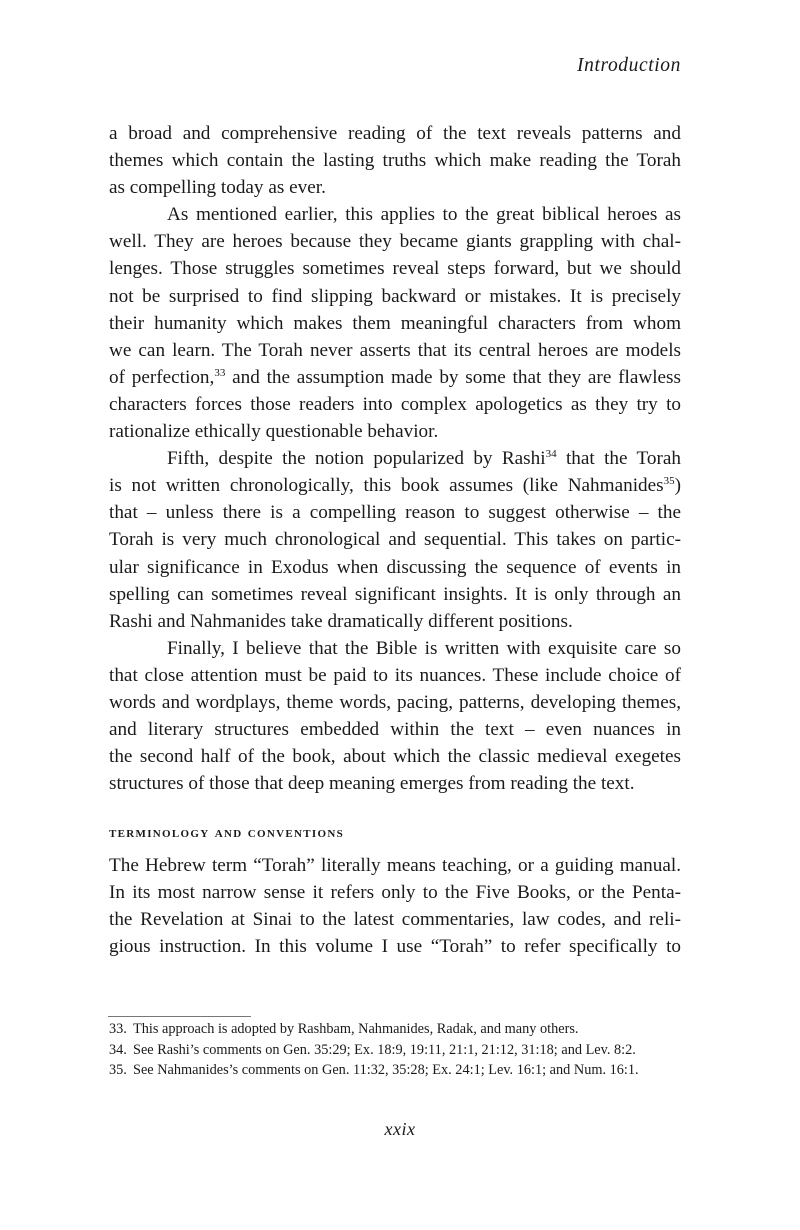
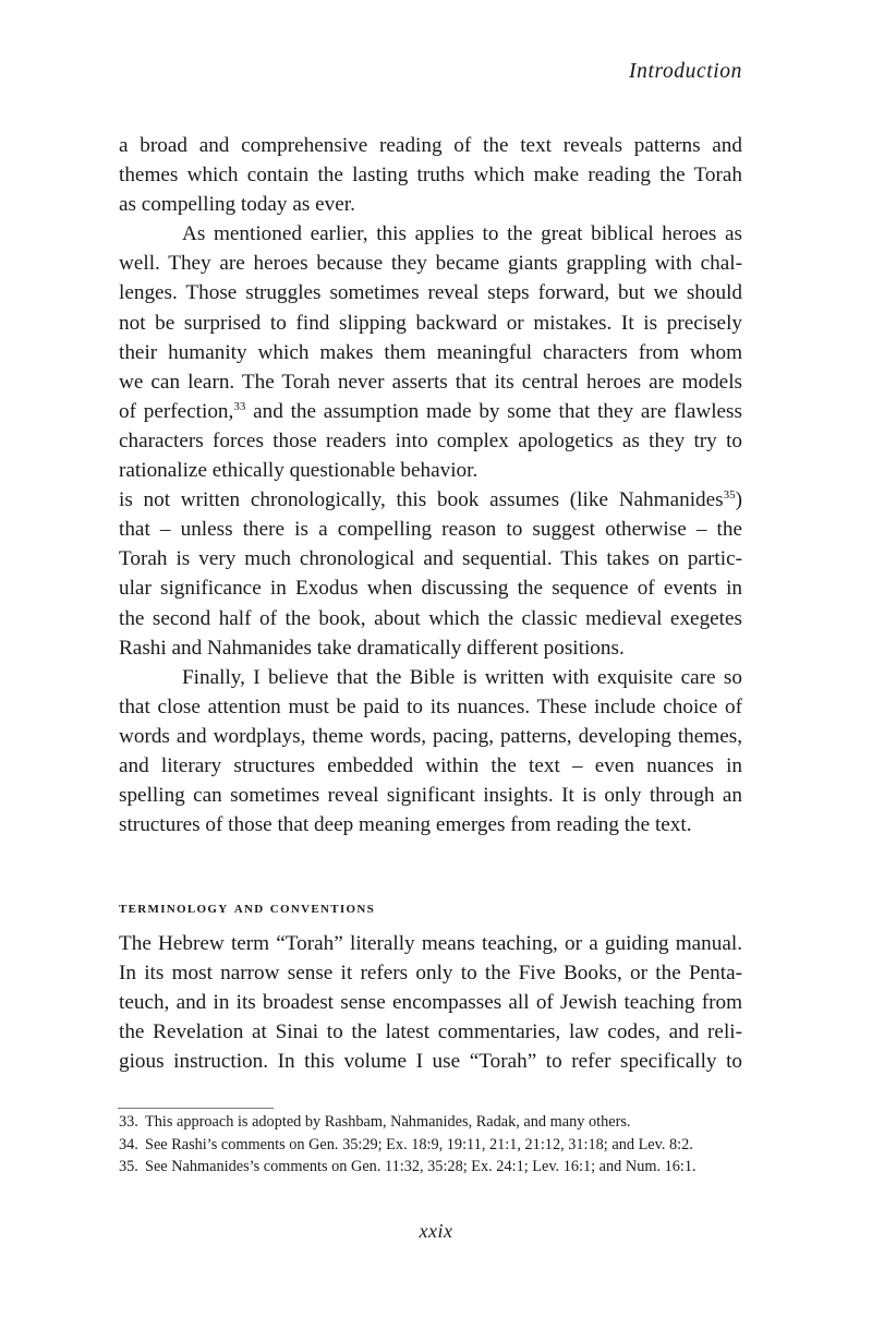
  Introduction
  a broad and comprehensive reading of the text reveals patterns and
  themes which contain the lasting truths which make reading the Torah
  as compelling today as ever.
  As mentioned earlier, this applies to the great biblical heroes as
  well. They are heroes because they became giants grappling with chal-
  lenges. Those struggles sometimes reveal steps forward, but we should
  not be surprised to find slipping backward or mistakes. It is precisely
  their humanity which makes them meaningful characters from whom
  we can learn. The Torah never asserts that its central heroes are models
  of perfection,33 and the assumption made by some that they are flawless
  characters forces those readers into complex apologetics as they try to
  rationalize ethically questionable behavior.
- Fifth, despite the notion popularized by Rashi34 that the Torah
  is not written chronologically, this book assumes (like Nahmanides35)
  that – unless there is a compelling reason to suggest otherwise – the
  Torah is very much chronological and sequential. This takes on partic-
  ular significance in Exodus when discussing the sequence of events in
- spelling can sometimes reveal significant insights. It is only through an
+ the second half of the book, about which the classic medieval exegetes
  Rashi and Nahmanides take dramatically different positions.
  Finally, I believe that the Bible is written with exquisite care so
  that close attention must be paid to its nuances. These include choice of
  words and wordplays, theme words, pacing, patterns, developing themes,
  and literary structures embedded within the text – even nuances in
- the second half of the book, about which the classic medieval exegetes
+ spelling can sometimes reveal significant insights. It is only through an
  structures of those that deep meaning emerges from reading the text.
  terminology and conventions
  The Hebrew term “Torah” literally means teaching, or a guiding manual.
  In its most narrow sense it refers only to the Five Books, or the Penta-
+ teuch, and in its broadest sense encompasses all of Jewish teaching from
  the Revelation at Sinai to the latest commentaries, law codes, and reli-
  gious instruction. In this volume I use “Torah” to refer specifically to
  33.
  This approach is adopted by Rashbam, Nahmanides, Radak, and many others.
  34.
  See Rashi’s comments on Gen. 35:29; Ex. 18:9, 19:11, 21:1, 21:12, 31:18; and Lev. 8:2.
  35.
  See Nahmanides’s comments on Gen. 11:32, 35:28; Ex. 24:1; Lev. 16:1; and Num. 16:1.
  xxix
